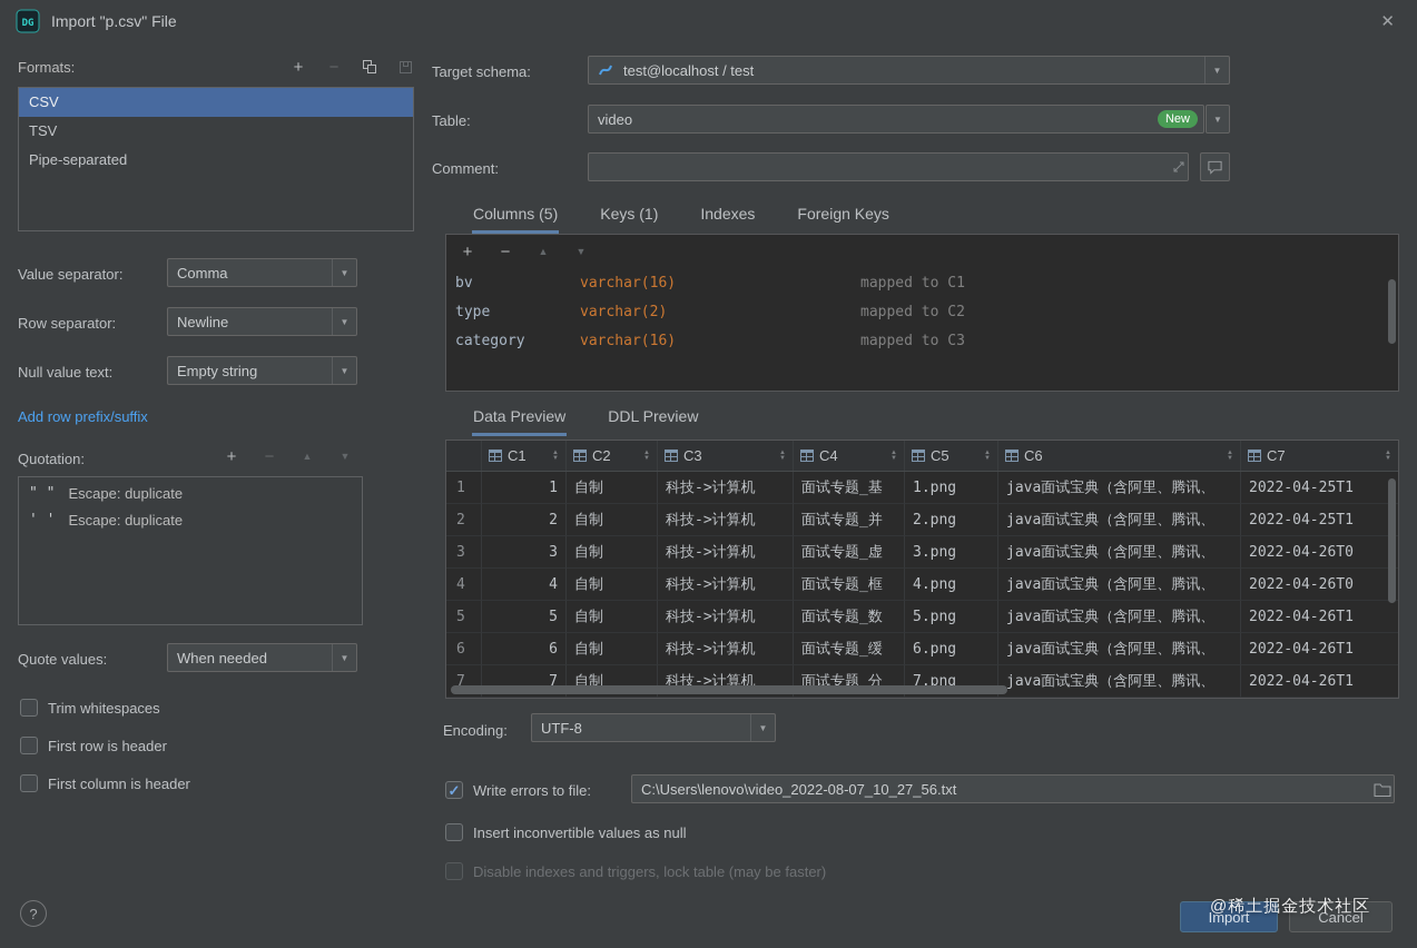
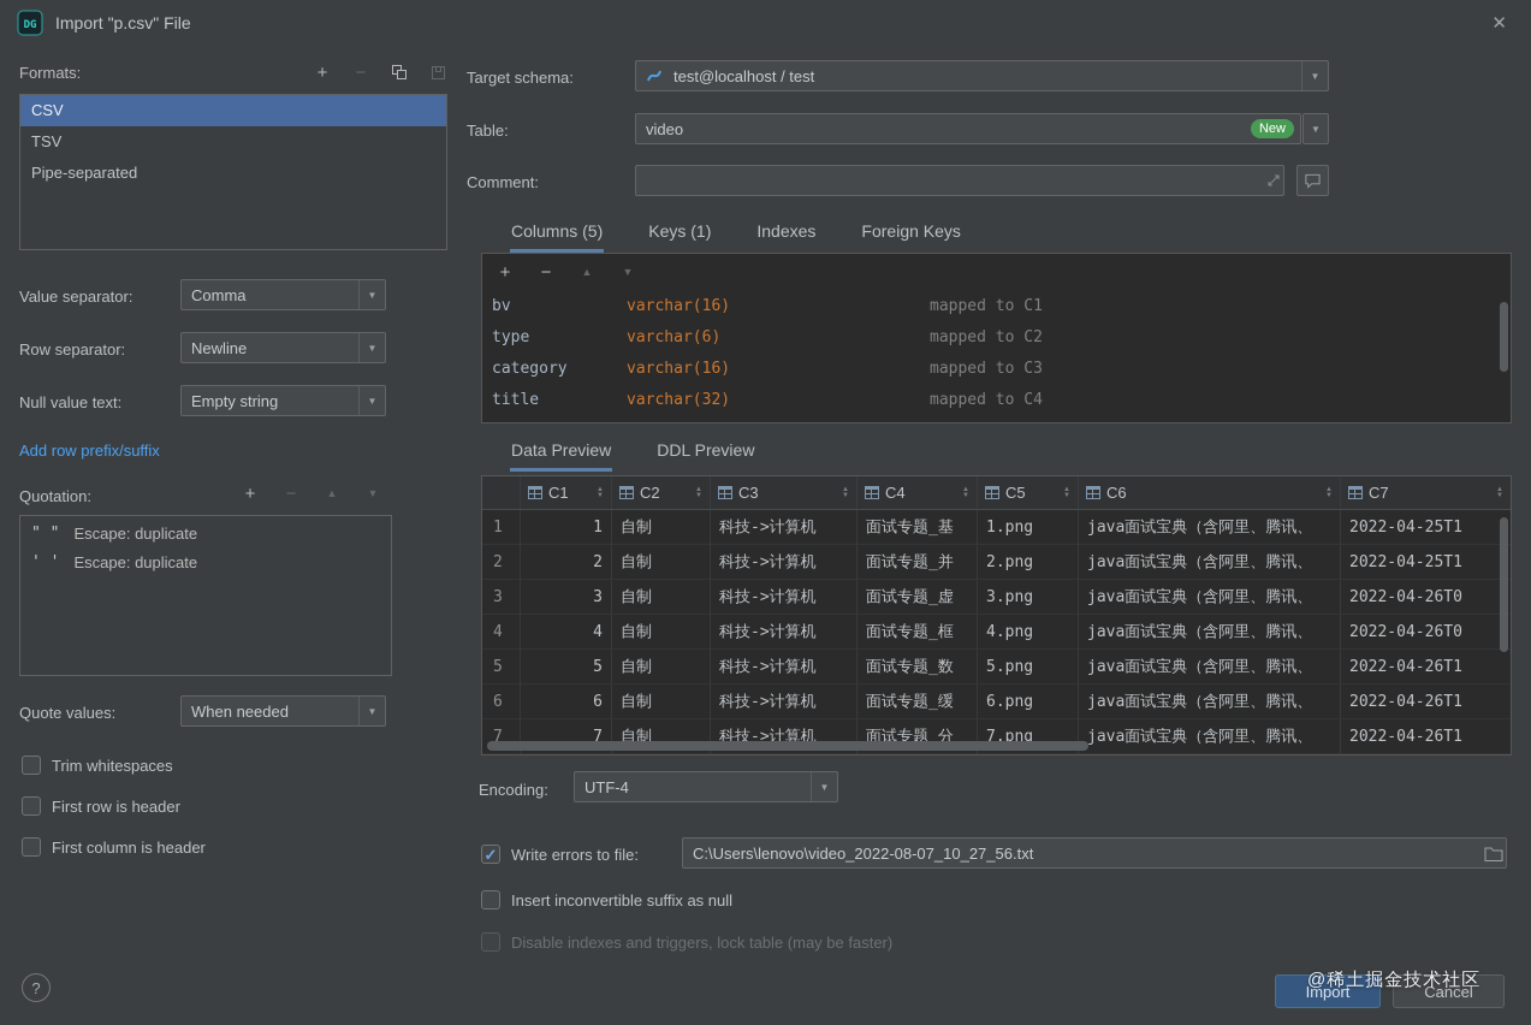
  DG
  Import "p.csv" File
  ✕
  Formats:
  +
  CSV
  TSV
  Pipe-separated
  Value separator:
  Comma
  ▼
  Row separator:
  Newline
  ▼
  Null value text:
  Empty string
  ▼
  Add row prefix/suffix
  Quotation:
  +
  ▲
  ▼
  " "
  Escape: duplicate
  ' '
  Escape: duplicate
  Quote values:
  When needed
  ▼
  Trim whitespaces
  First row is header
  First column is header
  Target schema:
  test@localhost / test
  ▼
  Table:
  video
  New
  ▼
  Comment:
  Columns (5)
  Keys (1)
  Indexes
  Foreign Keys
  +
  −
  ▲
  ▼
  bv
  varchar(16)
  mapped to C1
  type
- varchar(2)
+ varchar(6)
  mapped to C2
  category
  varchar(16)
  mapped to C3
+ title
+ varchar(32)
+ mapped to C4
  Data Preview
  DDL Preview
  C1
  C2
  C3
  C4
  C5
  C6
  C7
  1
  1
  自制
  科技->计算机
  面试专题_基
  1.png
  java面试宝典（含阿里、腾讯、
  2022-04-25T1
  2
  2
  自制
  科技->计算机
  面试专题_并
  2.png
  java面试宝典（含阿里、腾讯、
  2022-04-25T1
  3
  3
  自制
  科技->计算机
  面试专题_虚
  3.png
  java面试宝典（含阿里、腾讯、
  2022-04-26T0
  4
  4
  自制
  科技->计算机
  面试专题_框
  4.png
  java面试宝典（含阿里、腾讯、
  2022-04-26T0
  5
  5
  自制
  科技->计算机
  面试专题_数
  5.png
  java面试宝典（含阿里、腾讯、
  2022-04-26T1
  6
  6
  自制
  科技->计算机
  面试专题_缓
  6.png
  java面试宝典（含阿里、腾讯、
  2022-04-26T1
  7
  7
  自制
  科技->计算机
  面试专题_分
  7.png
  java面试宝典（含阿里、腾讯、
  2022-04-26T1
  Encoding:
- UTF-8
+ UTF-4
  ▼
  Write errors to file:
  C:\Users\lenovo\video_2022-08-07_10_27_56.txt
- Insert inconvertible values as null
+ Insert inconvertible suffix as null
  Disable indexes and triggers, lock table (may be faster)
  ?
  Import
  Cancel
  @稀土掘金技术社区
